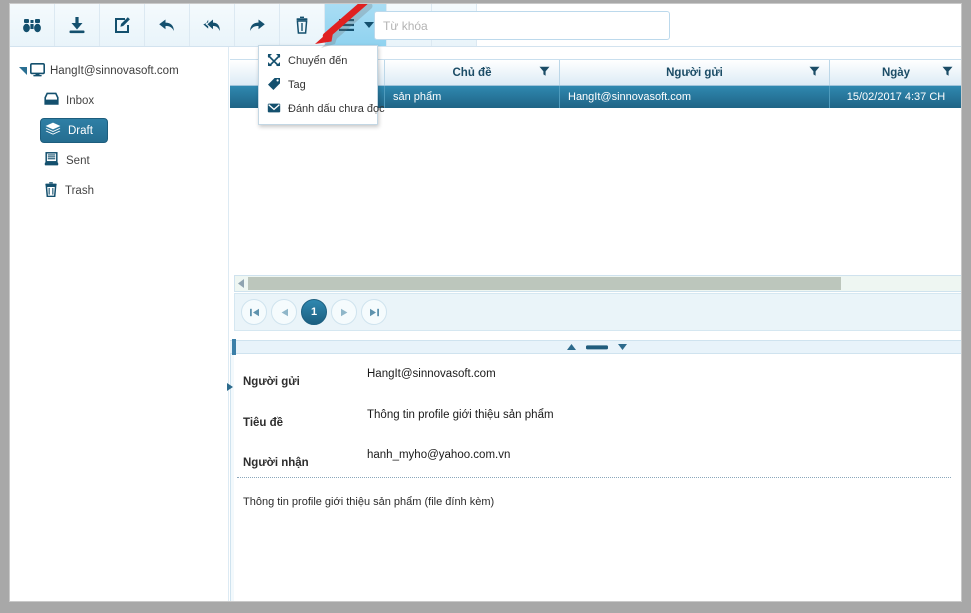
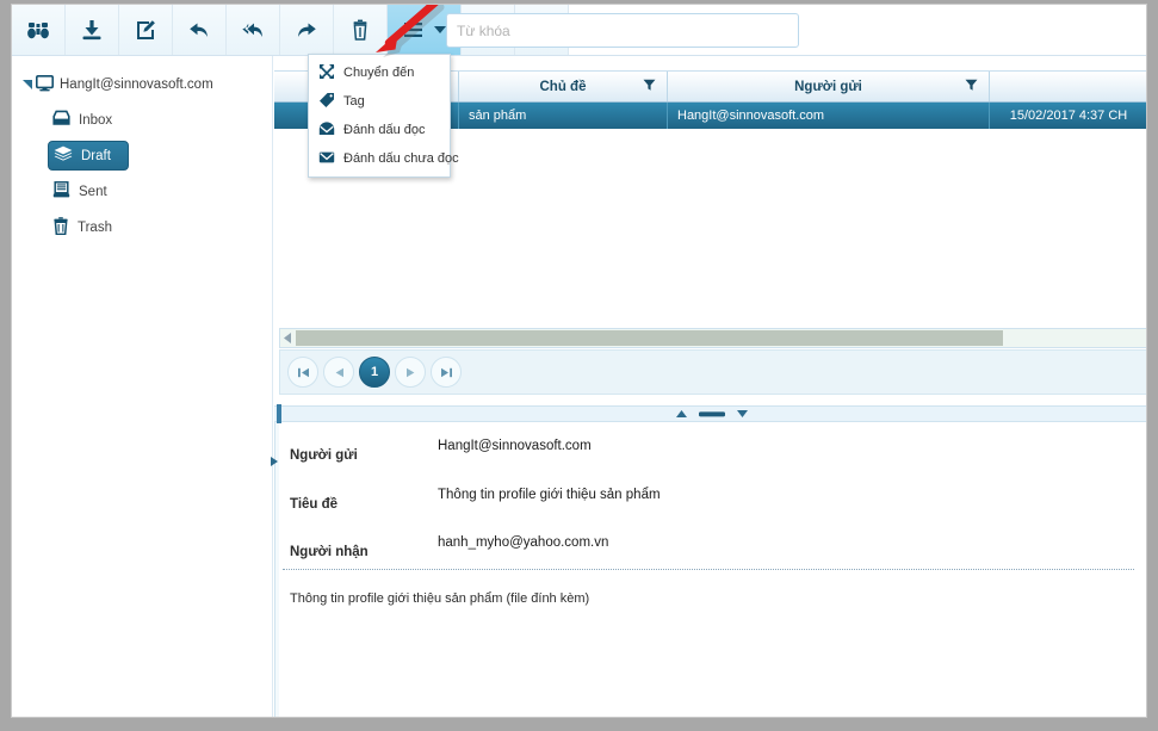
  Từ khóa
  HangIt@sinnovasoft.com
  Inbox
  Draft
  Sent
  Trash
  Chủ đề
  Người gửi
- Ngày
  sản phẩm
  HangIt@sinnovasoft.com
  15/02/2017 4:37 CH
  1
  Người gửi
  HangIt@sinnovasoft.com
  Tiêu đề
  Thông tin profile giới thiệu sản phẩm
  Người nhận
  hanh_myho@yahoo.com.vn
  Thông tin profile giới thiệu sản phẩm (file đính kèm)
  Chuyển đến
  Tag
+ Đánh dấu đọc
  Đánh dấu chưa đọc
